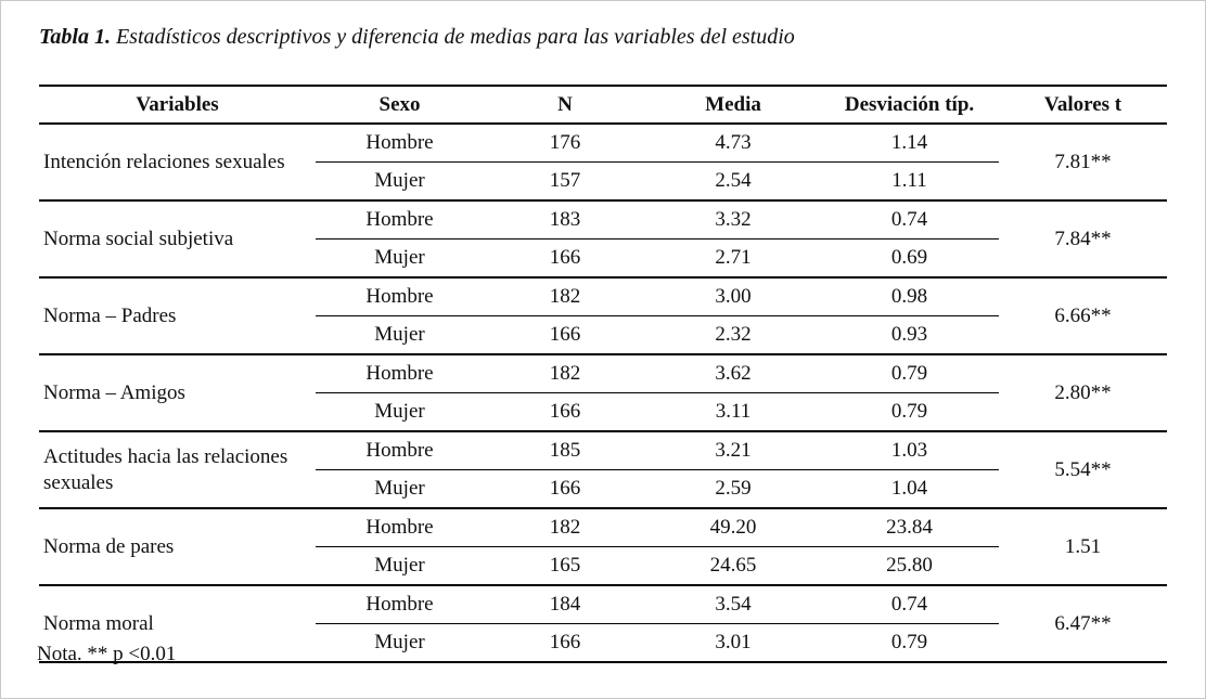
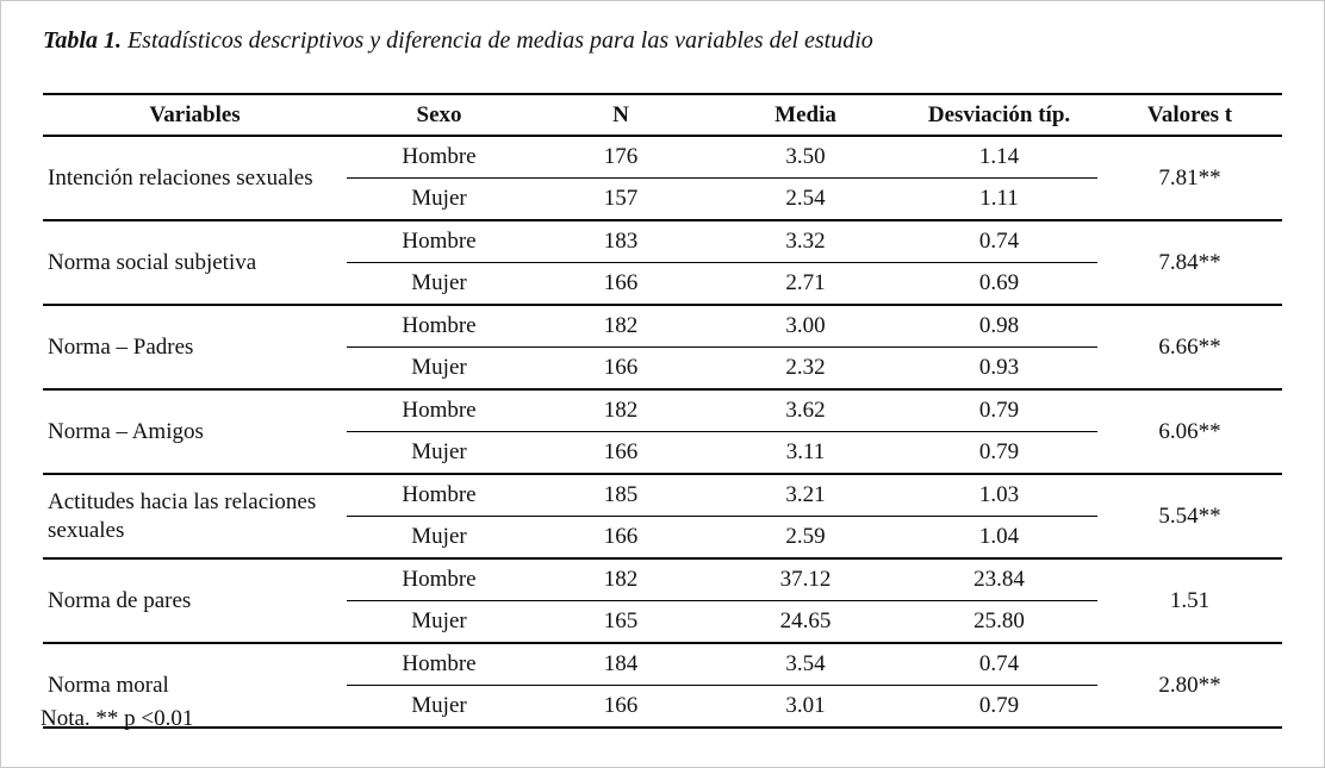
  Tabla 1. Estadísticos descriptivos y diferencia de medias para las variables del estudio
  Variables	Sexo	N	Media	Desviación típ.	Valores t
- Intención relaciones sexuales	Hombre	176	4.73	1.14	7.81**
+ Intención relaciones sexuales	Hombre	176	3.50	1.14	7.81**
  Mujer	157	2.54	1.11
  Norma social subjetiva	Hombre	183	3.32	0.74	7.84**
  Mujer	166	2.71	0.69
  Norma – Padres	Hombre	182	3.00	0.98	6.66**
  Mujer	166	2.32	0.93
- Norma – Amigos	Hombre	182	3.62	0.79	2.80**
+ Norma – Amigos	Hombre	182	3.62	0.79	6.06**
  Mujer	166	3.11	0.79
  Actitudes hacia las relaciones sexuales	Hombre	185	3.21	1.03	5.54**
  Mujer	166	2.59	1.04
- Norma de pares	Hombre	182	49.20	23.84	1.51
+ Norma de pares	Hombre	182	37.12	23.84	1.51
  Mujer	165	24.65	25.80
- Norma moral	Hombre	184	3.54	0.74	6.47**
+ Norma moral	Hombre	184	3.54	0.74	2.80**
  Mujer	166	3.01	0.79
  Nota. ** p <0.01
